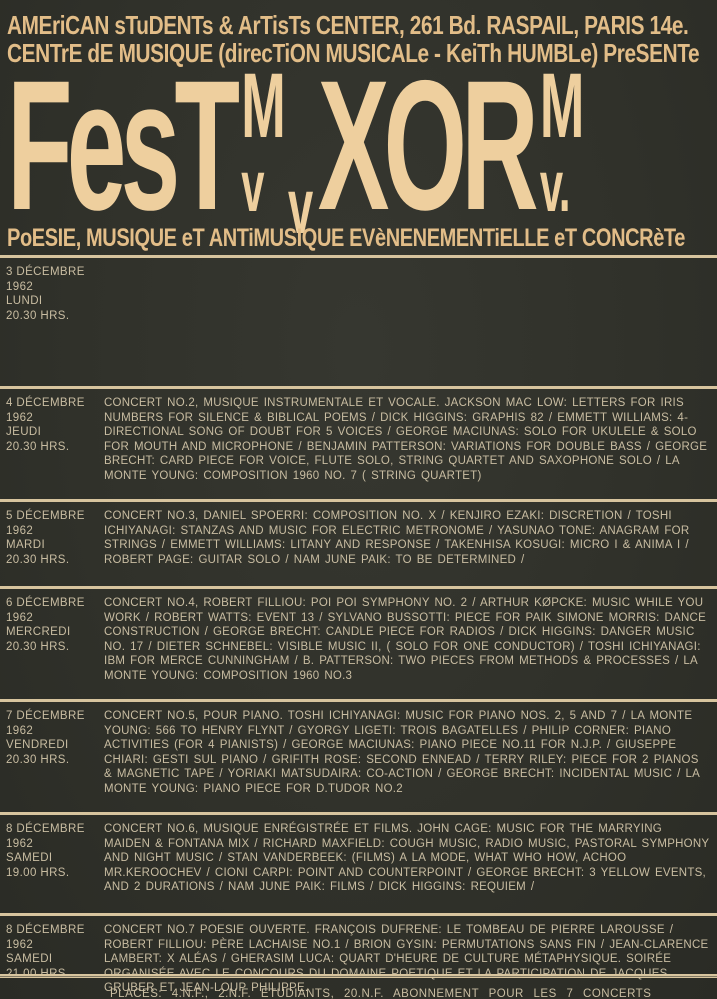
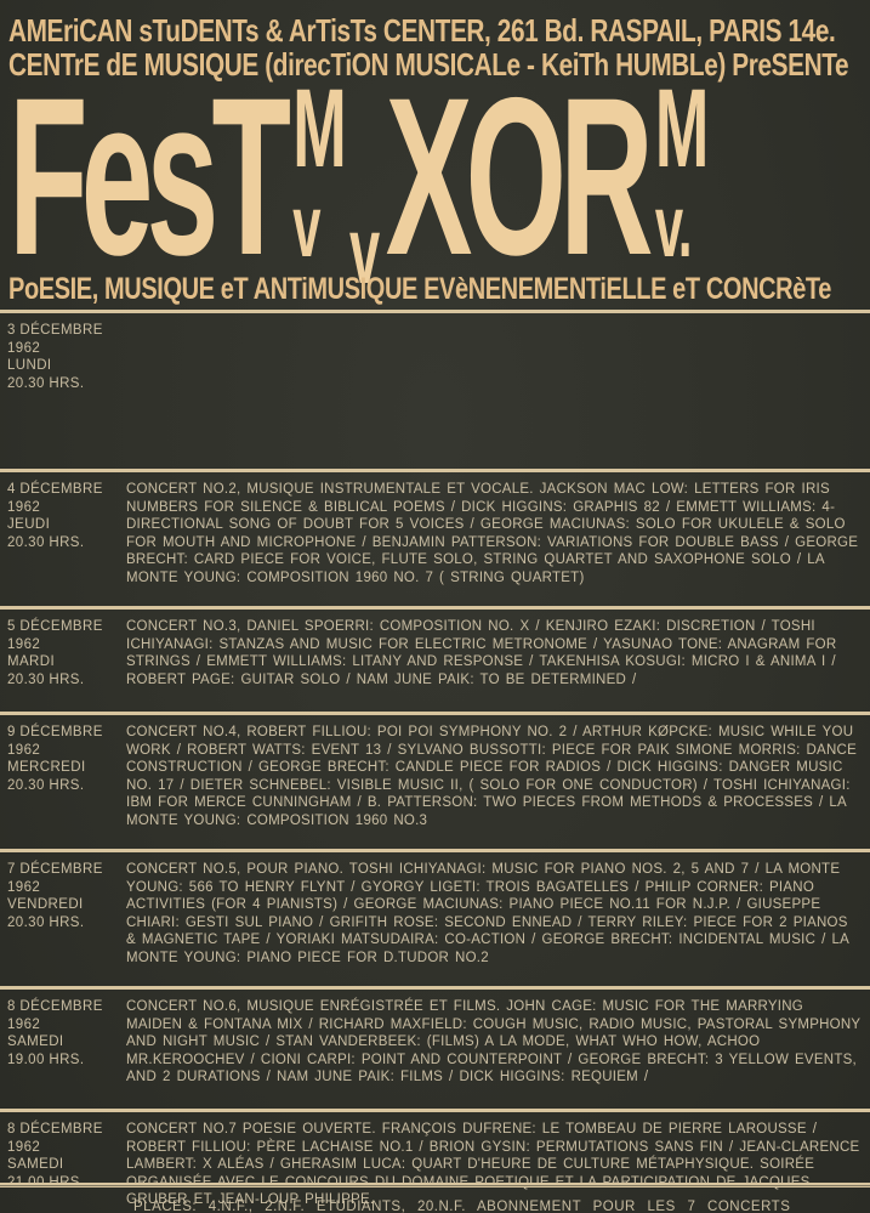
  AMEriCAN sTuDENTs & ArTisTs CENTER, 261 Bd. RASPAIL, PARIS 14e.
  CENTrE dE MUSIQUE (direcTiON MUSICALe - KeiTh HUMBLe) PreSENTe
  FesT
  M
  v
  v
  XOR
  M
  v.
  PoESIE, MUSIQUE eT ANTiMUSIQUE EVèNENEMENTiELLE eT CONCRèTe
  3 DÉCEMBRE
  1962
  LUNDI
  20.30 HRS.
  4 DÉCEMBRE
  1962
  JEUDI
  20.30 HRS.
  CONCERT NO.2, MUSIQUE INSTRUMENTALE ET VOCALE. JACKSON MAC LOW: LETTERS FOR IRIS NUMBERS FOR SILENCE & BIBLICAL POEMS / DICK HIGGINS: GRAPHIS 82 / EMMETT WILLIAMS: 4-DIRECTIONAL SONG OF DOUBT FOR 5 VOICES / GEORGE MACIUNAS: SOLO FOR UKULELE & SOLO FOR MOUTH AND MICROPHONE / BENJAMIN PATTERSON: VARIATIONS FOR DOUBLE BASS / GEORGE BRECHT: CARD PIECE FOR VOICE, FLUTE SOLO, STRING QUARTET AND SAXOPHONE SOLO / LA MONTE YOUNG: COMPOSITION 1960 NO. 7 ( STRING QUARTET)
  5 DÉCEMBRE
  1962
  MARDI
  20.30 HRS.
  CONCERT NO.3, DANIEL SPOERRI: COMPOSITION NO. X / KENJIRO EZAKI: DISCRETION / TOSHI ICHIYANAGI: STANZAS AND MUSIC FOR ELECTRIC METRONOME / YASUNAO TONE: ANAGRAM FOR STRINGS / EMMETT WILLIAMS: LITANY AND RESPONSE / TAKENHISA KOSUGI: MICRO I & ANIMA I / ROBERT PAGE: GUITAR SOLO / NAM JUNE PAIK: TO BE DETERMINED /
- 6 DÉCEMBRE
+ 9 DÉCEMBRE
  1962
  MERCREDI
  20.30 HRS.
  CONCERT NO.4, ROBERT FILLIOU: POI POI SYMPHONY NO. 2 / ARTHUR KØPCKE: MUSIC WHILE YOU WORK / ROBERT WATTS: EVENT 13 / SYLVANO BUSSOTTI: PIECE FOR PAIK SIMONE MORRIS: DANCE CONSTRUCTION / GEORGE BRECHT: CANDLE PIECE FOR RADIOS / DICK HIGGINS: DANGER MUSIC NO. 17 / DIETER SCHNEBEL: VISIBLE MUSIC II, ( SOLO FOR ONE CONDUCTOR) / TOSHI ICHIYANAGI: IBM FOR MERCE CUNNINGHAM / B. PATTERSON: TWO PIECES FROM METHODS & PROCESSES / LA MONTE YOUNG: COMPOSITION 1960 NO.3
  7 DÉCEMBRE
  1962
  VENDREDI
  20.30 HRS.
  CONCERT NO.5, POUR PIANO. TOSHI ICHIYANAGI: MUSIC FOR PIANO NOS. 2, 5 AND 7 / LA MONTE YOUNG: 566 TO HENRY FLYNT / GYORGY LIGETI: TROIS BAGATELLES / PHILIP CORNER: PIANO ACTIVITIES (FOR 4 PIANISTS) / GEORGE MACIUNAS: PIANO PIECE NO.11 FOR N.J.P. / GIUSEPPE CHIARI: GESTI SUL PIANO / GRIFITH ROSE: SECOND ENNEAD / TERRY RILEY: PIECE FOR 2 PIANOS & MAGNETIC TAPE / YORIAKI MATSUDAIRA: CO-ACTION / GEORGE BRECHT: INCIDENTAL MUSIC / LA MONTE YOUNG: PIANO PIECE FOR D.TUDOR NO.2
  8 DÉCEMBRE
  1962
  SAMEDI
  19.00 HRS.
  CONCERT NO.6, MUSIQUE ENRÉGISTRÉE ET FILMS. JOHN CAGE: MUSIC FOR THE MARRYING MAIDEN & FONTANA MIX / RICHARD MAXFIELD: COUGH MUSIC, RADIO MUSIC, PASTORAL SYMPHONY AND NIGHT MUSIC / STAN VANDERBEEK: (FILMS) A LA MODE, WHAT WHO HOW, ACHOO MR.KEROOCHEV / CIONI CARPI: POINT AND COUNTERPOINT / GEORGE BRECHT: 3 YELLOW EVENTS, AND 2 DURATIONS / NAM JUNE PAIK: FILMS / DICK HIGGINS: REQUIEM /
  8 DÉCEMBRE
  1962
  SAMEDI
  CONCERT NO.7 POESIE OUVERTE. FRANÇOIS DUFRENE: LE TOMBEAU DE PIERRE LAROUSSE / ROBERT FILLIOU: PÈRE LACHAISE NO.1 / BRION GYSIN: PERMUTATIONS SANS FIN / JEAN-CLARENCE LAMBERT: X ALÉAS / GHERASIM LUCA: QUART D'HEURE DE CULTURE MÉTAPHYSIQUE. SOIRÉE GRUBER ET JEAN-LOUP PHILIPPE.
  PLACES: 4.N.F., 2.N.F. ETUDIANTS, 20.N.F. ABONNEMENT POUR LES 7 CONCERTS
